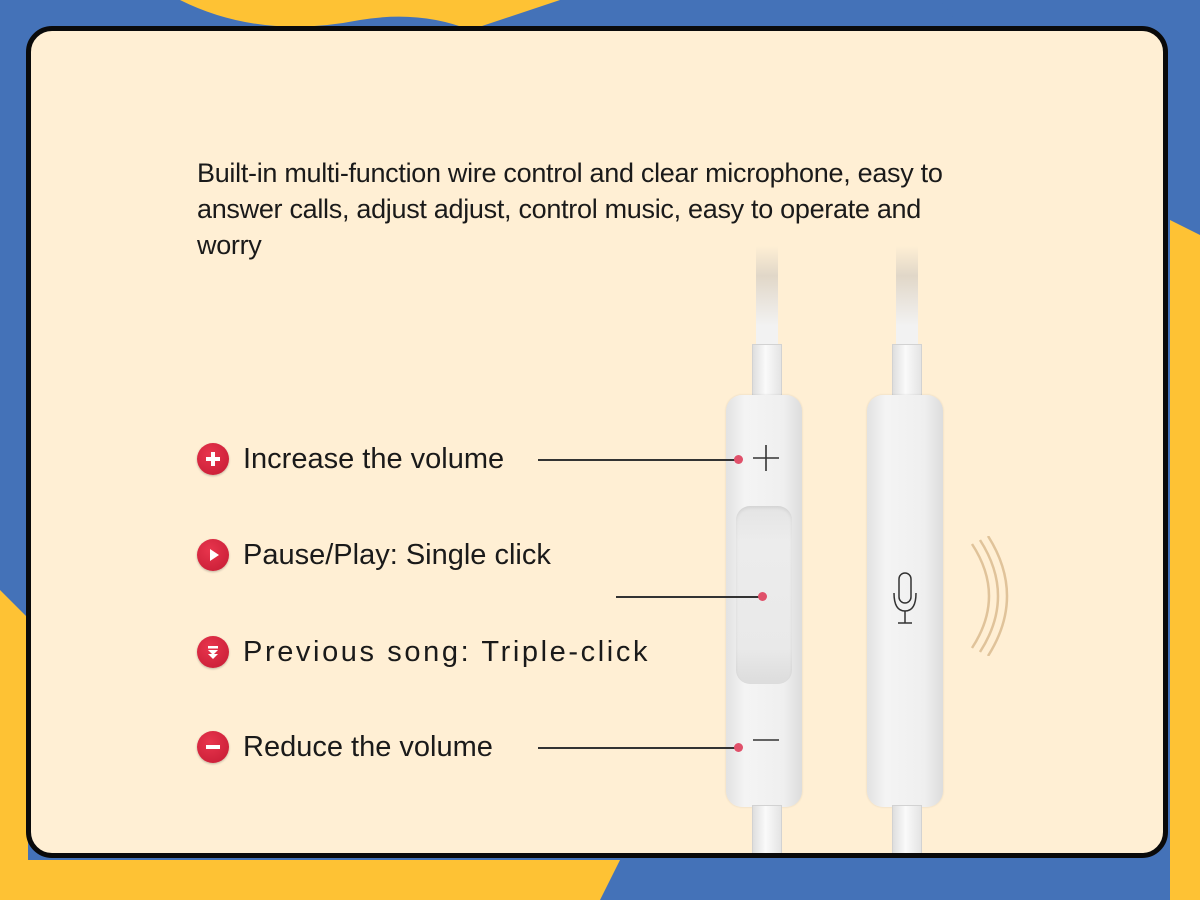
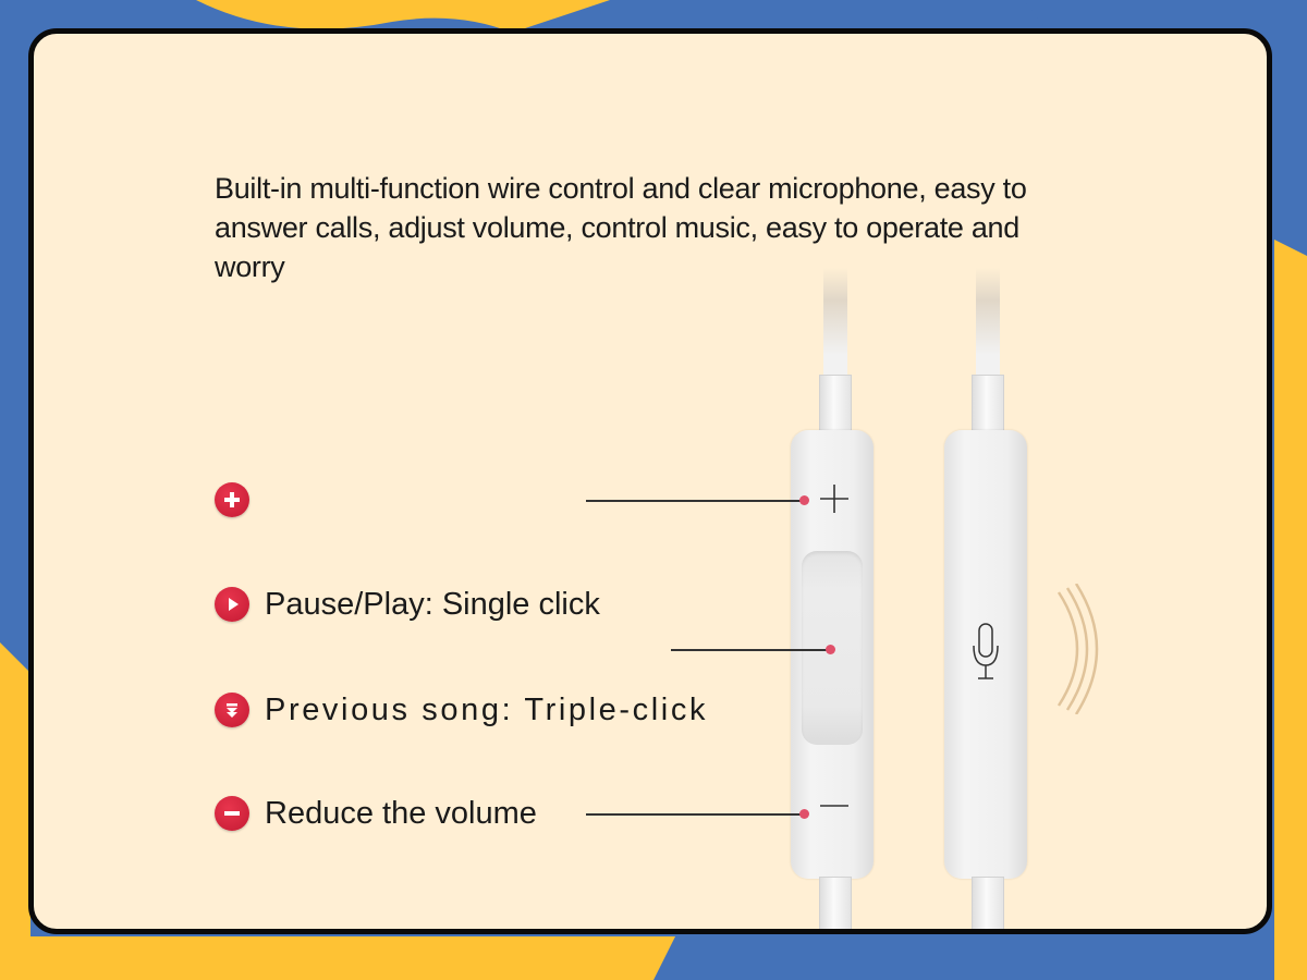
- Built-in multi-function wire control and clear microphone, easy to answer calls, adjust adjust, control music, easy to operate and worry
+ Built-in multi-function wire control and clear microphone, easy to answer calls, adjust volume, control music, easy to operate and worry
- Increase the volume
  Pause/Play: Single click
  Previous song: Triple-click
  Reduce the volume
